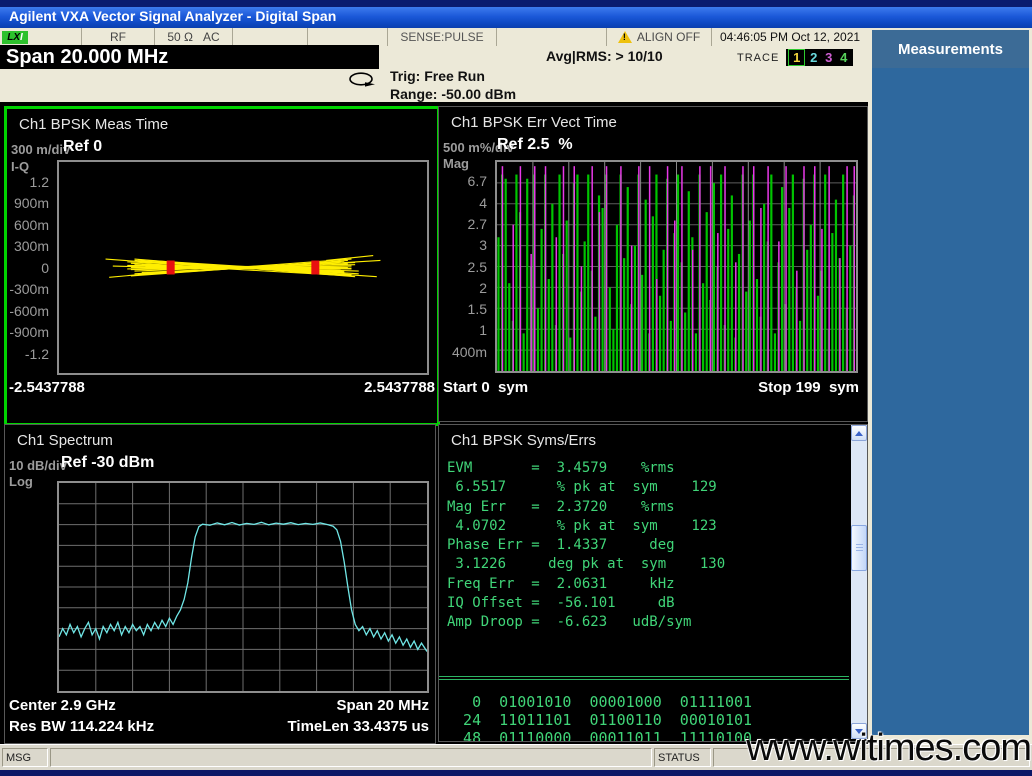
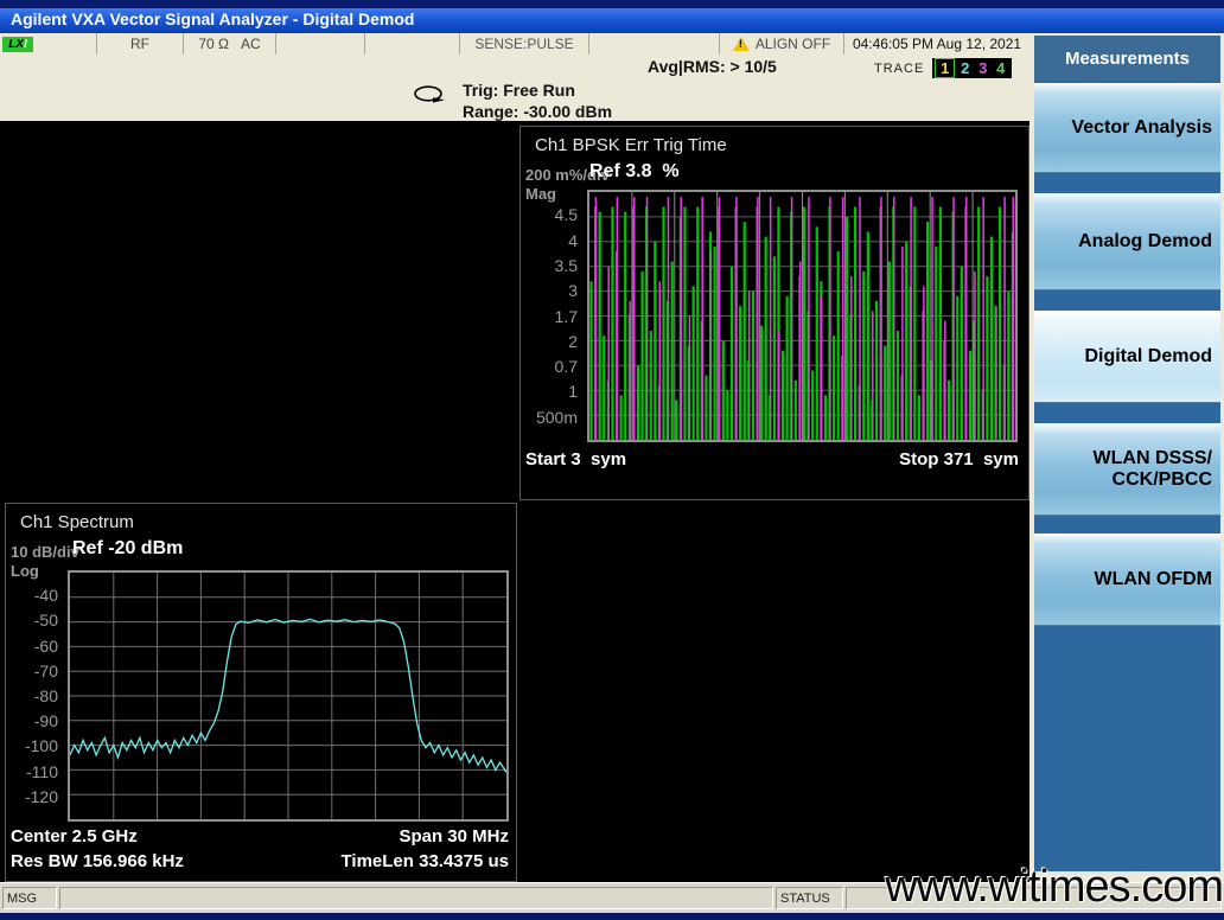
- Agilent VXA Vector Signal Analyzer - Digital Span
+ Agilent VXA Vector Signal Analyzer - Digital Demod
  LX
  I
  RF
- 50 Ω
+ 70 Ω
  AC
  SENSE:PULSE
  !
  ALIGN OFF
- 04:46:05 PM Oct 12, 2021
+ 04:46:05 PM Aug 12, 2021
- Span 20.000 MHz
- Avg|RMS: > 10/10
+ Avg|RMS: > 10/5
  Trig: Free Run
- Range: -50.00 dBm
+ Range: -30.00 dBm
  TRACE
  1
  2
  3
  4
- Ch1 BPSK Meas Time
- 300 m/div
- Ref 0
- I-Q
- 1.2
- 900m
- 600m
- 300m
- 0
- -300m
- -600m
- -900m
- -1.2
- -2.5437788
- 2.5437788
- Ch1 BPSK Err Vect Time
+ Ch1 BPSK Err Trig Time
- 500 m%/div
+ 200 m%/div
- Ref 2.5 %
+ Ref 3.8 %
  Mag
- 6.7
+ 4.5
  4
- 2.7
+ 3.5
  3
- 2.5
+ 1.7
  2
- 1.5
+ 0.7
  1
- 400m
+ 500m
- Start 0 sym
+ Start 3 sym
- Stop 199 sym
+ Stop 371 sym
  Ch1 Spectrum
  10 dB/div
- Ref -30 dBm
+ Ref -20 dBm
  Log
+ -40
+ -50
+ -60
+ -70
+ -80
+ -90
+ -100
+ -110
+ -120
- Center 2.9 GHz
+ Center 2.5 GHz
- Span 20 MHz
+ Span 30 MHz
- Res BW 114.224 kHz
+ Res BW 156.966 kHz
  TimeLen 33.4375 us
- Ch1 BPSK Syms/Errs
- EVM = 3.4579 %rms
- 6.5517 % pk at sym 129
- Mag Err = 2.3720 %rms
- 4.0702 % pk at sym 123
- Phase Err = 1.4337 deg
- 3.1226 deg pk at sym 130
- Freq Err = 2.0631 kHz
- IQ Offset = -56.101 dB
- Amp Droop = -6.623 udB/sym
- 0 01001010 00001000 01111001
- 24 11011101 01100110 00010101
- 48 01110000 00011011 11110100
  Measurements
+ Vector Analysis
+ Analog Demod
+ Digital Demod
+ WLAN DSSS/
+ CCK/PBCC
+ WLAN OFDM
  MSG
  STATUS
  www.witimes.com
